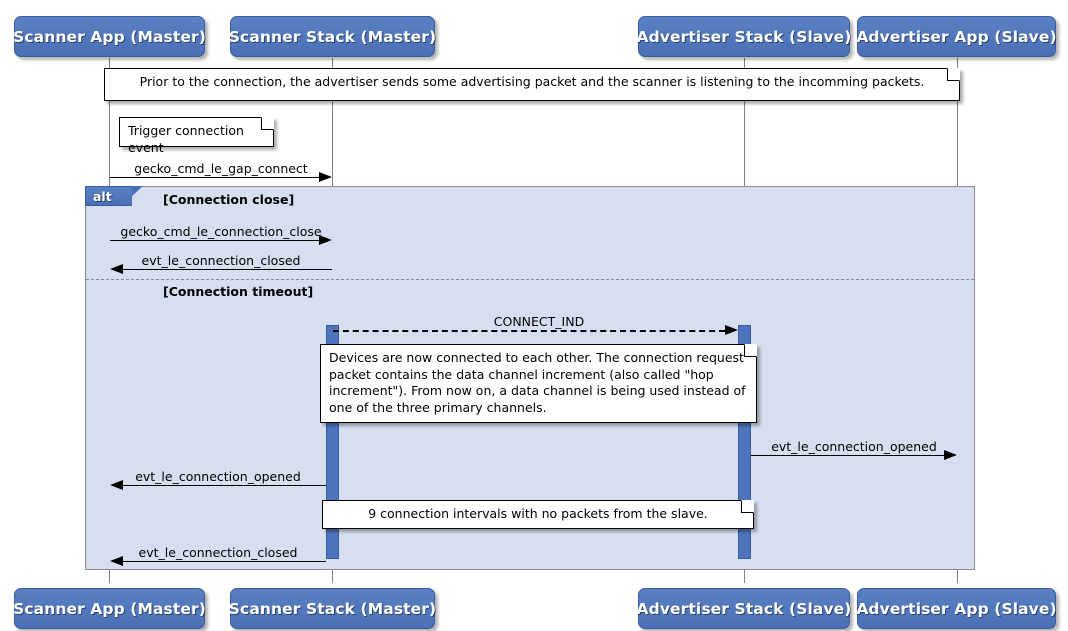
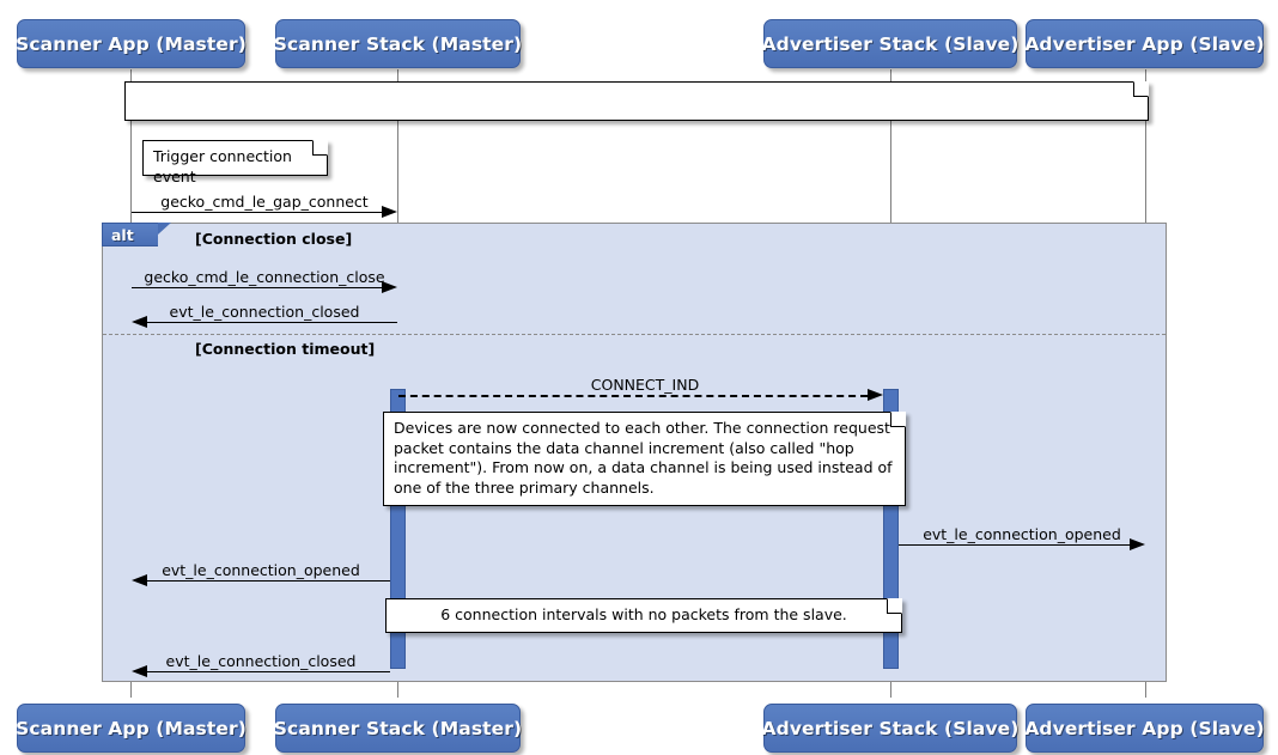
  alt
  [Connection close]
  [Connection timeout]
  Scanner App (Master)
  Scanner Stack (Master)
  Advertiser Stack (Slave)
  Advertiser App (Slave)
- Prior to the connection, the advertiser sends some advertising packet and the scanner is listening to the incomming packets.
  Trigger connection event
  gecko_cmd_le_gap_connect
  gecko_cmd_le_connection_close
  evt_le_connection_closed
  CONNECT_IND
  Devices are now connected to each other. The connection request packet contains the data channel increment (also called "hop increment"). From now on, a data channel is being used instead of one of the three primary channels.
  evt_le_connection_opened
  evt_le_connection_opened
- 9 connection intervals with no packets from the slave.
+ 6 connection intervals with no packets from the slave.
  evt_le_connection_closed
  Scanner App (Master)
  Scanner Stack (Master)
  Advertiser Stack (Slave)
  Advertiser App (Slave)
